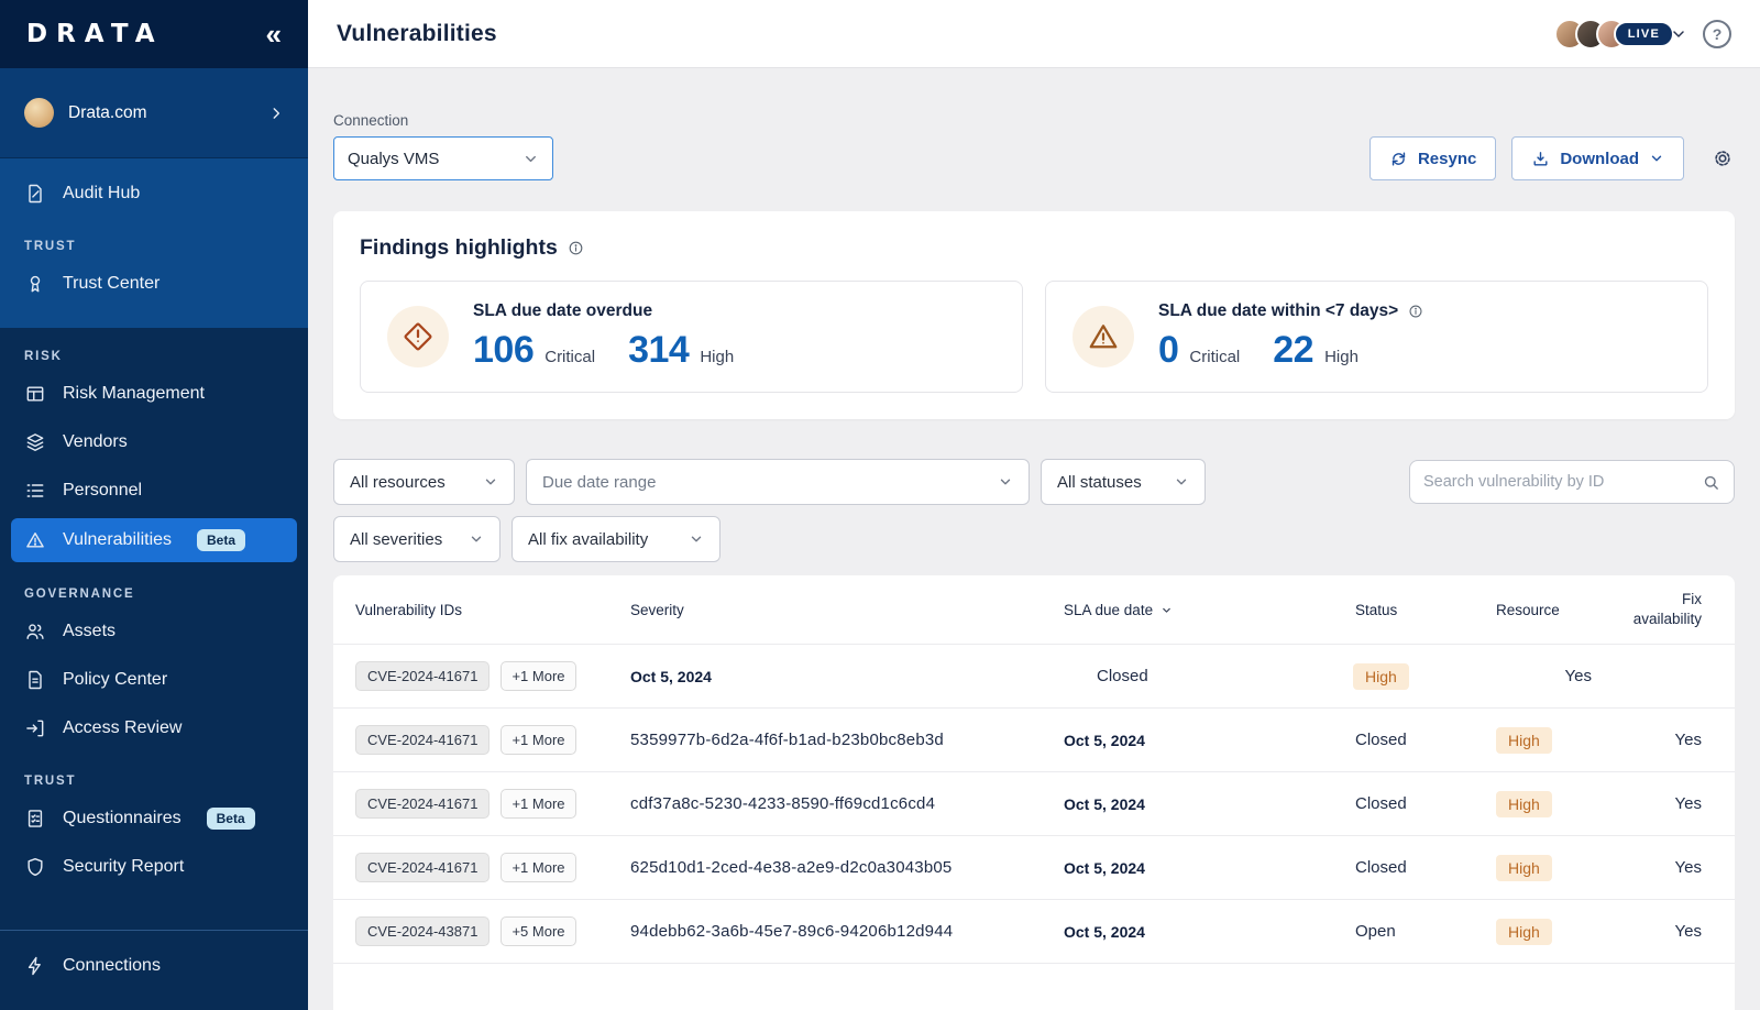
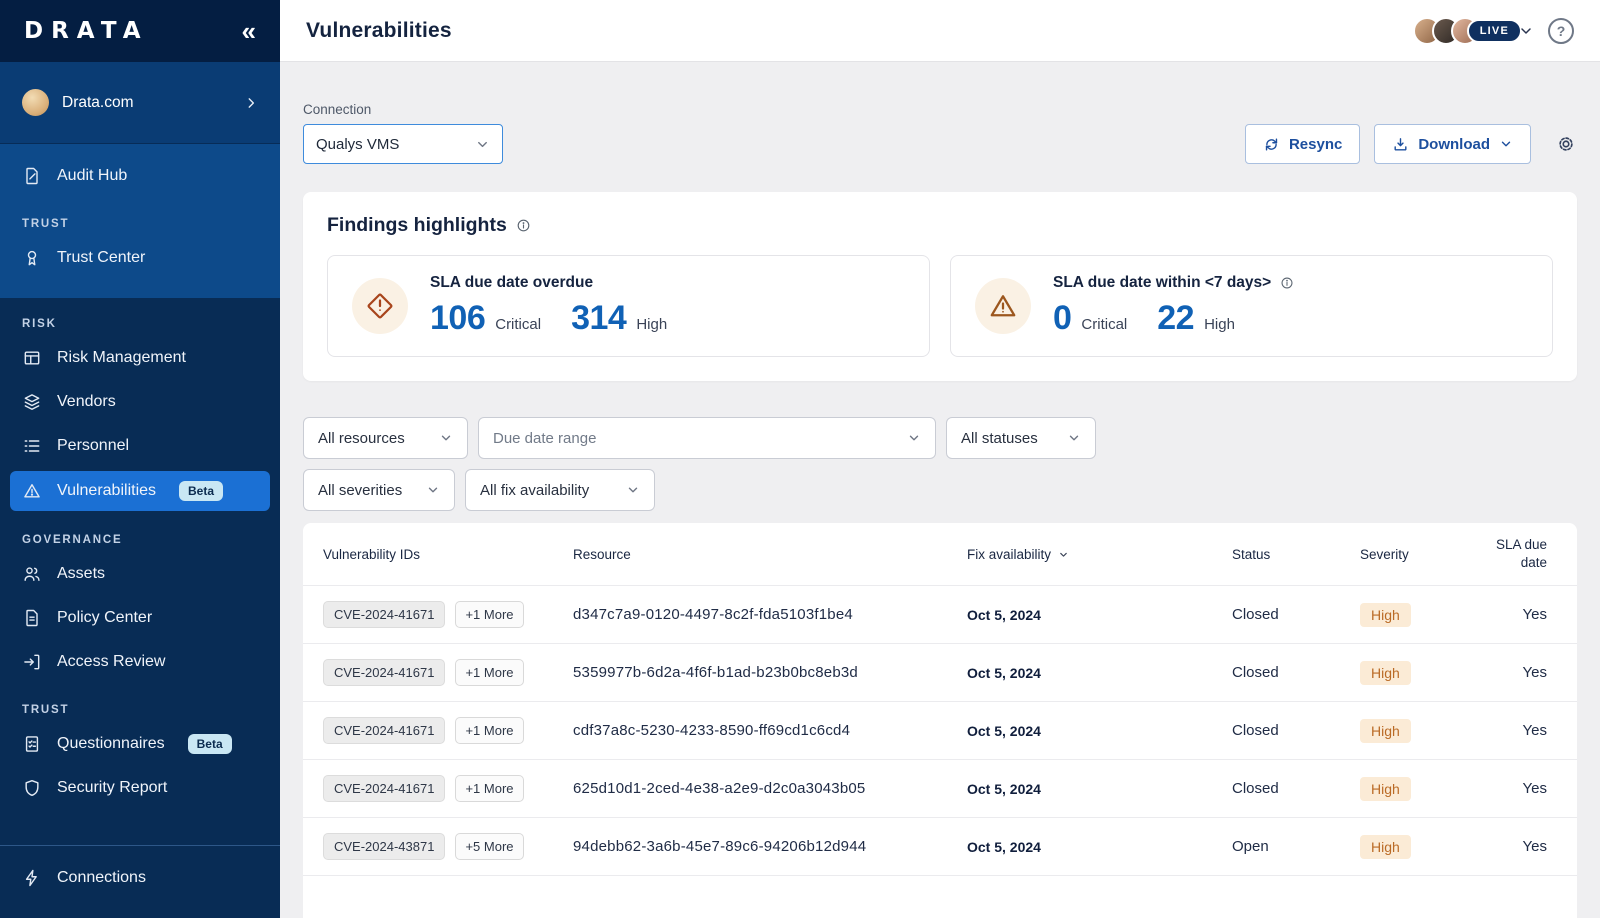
  DRATA
  «
  Drata.com
  Audit Hub
  TRUST
  Trust Center
  RISK
  Risk Management
  Vendors
  Personnel
  Vulnerabilities
  Beta
  GOVERNANCE
  Assets
  Policy Center
  Access Review
  TRUST
  Questionnaires
  Beta
  Security Report
  Connections
  Vulnerabilities
  LIVE
  ?
  Connection
  Qualys VMS
  Resync
  Download
  Findings highlights
  SLA due date overdue
  106
  Critical
  314
  High
  SLA due date within <7 days>
  0
  Critical
  22
  High
  All resources
  Due date range
  All statuses
- Search vulnerability by ID
  All severities
  All fix availability
  Vulnerability IDs
- Severity
+ Resource
- SLA due date
+ Fix availability
  Status
- Resource
+ Severity
- Fix availability
+ SLA due date
  CVE-2024-41671
  +1 More
+ d347c7a9-0120-4497-8c2f-fda5103f1be4
  Oct 5, 2024
  Closed
  High
  Yes
  CVE-2024-41671
  +1 More
  5359977b-6d2a-4f6f-b1ad-b23b0bc8eb3d
  Oct 5, 2024
  Closed
  High
  Yes
  CVE-2024-41671
  +1 More
  cdf37a8c-5230-4233-8590-ff69cd1c6cd4
  Oct 5, 2024
  Closed
  High
  Yes
  CVE-2024-41671
  +1 More
  625d10d1-2ced-4e38-a2e9-d2c0a3043b05
  Oct 5, 2024
  Closed
  High
  Yes
  CVE-2024-43871
  +5 More
  94debb62-3a6b-45e7-89c6-94206b12d944
  Oct 5, 2024
  Open
  High
  Yes
